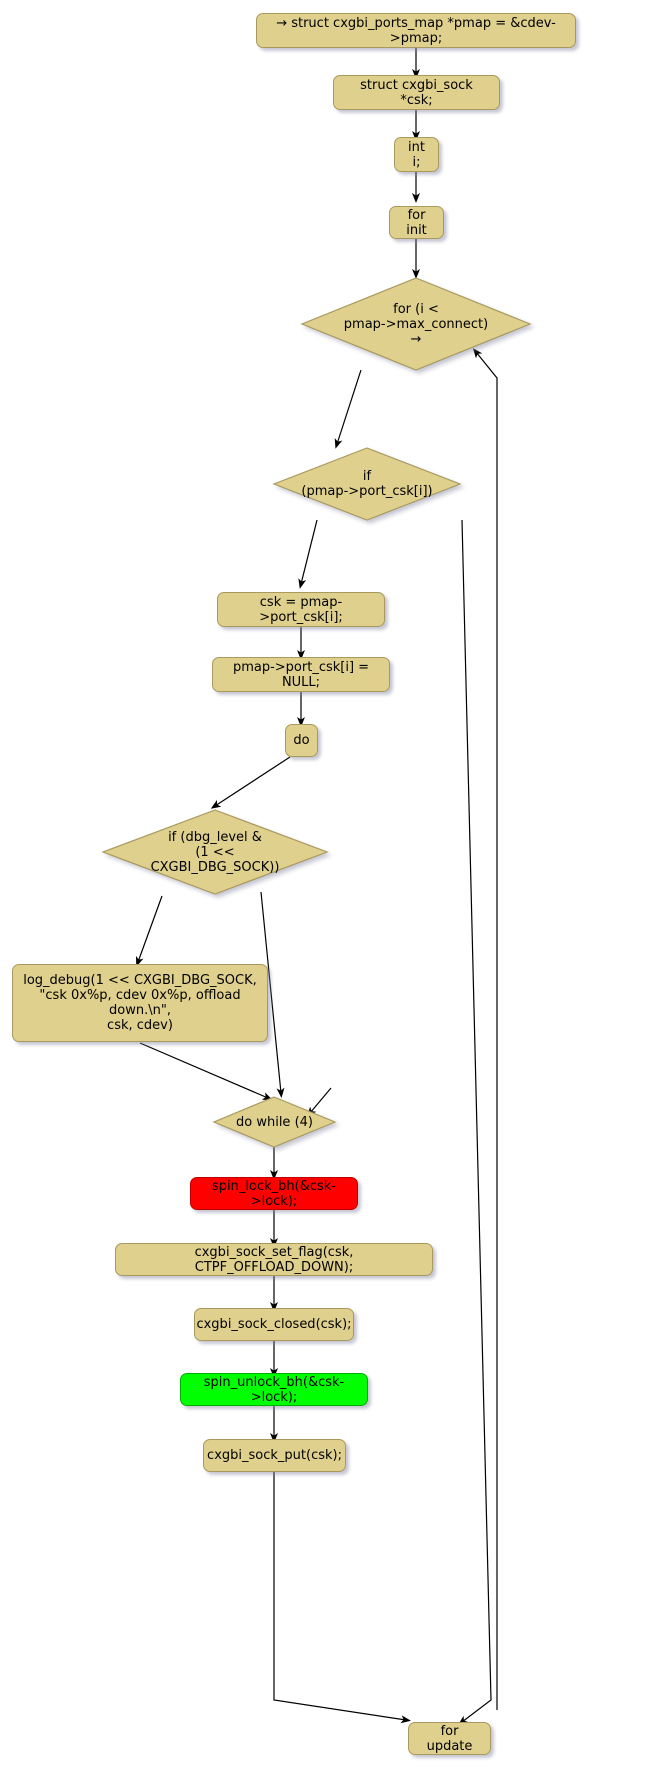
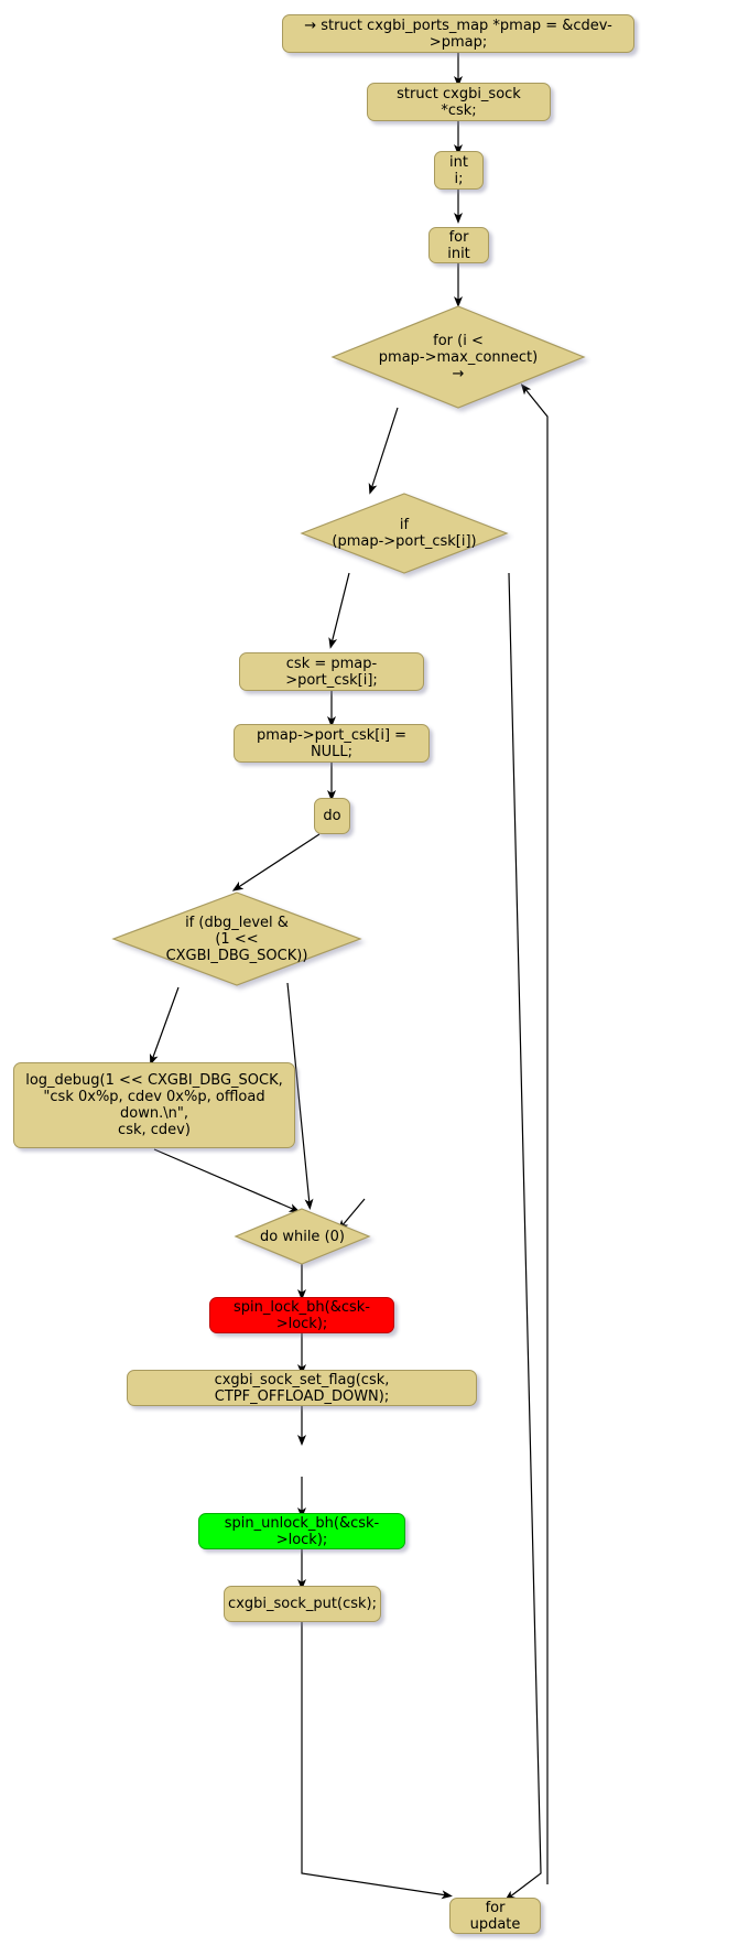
  → struct cxgbi_ports_map *pmap = &cdev->pmap;
  struct cxgbi_sock *csk;
  int i;
  for init
  for (i <
  pmap->max_connect)
  →
  if
  (pmap->port_csk[i])
  csk = pmap->port_csk[i];
  pmap->port_csk[i] = NULL;
  do
  if (dbg_level &
  (1 <<
  CXGBI_DBG_SOCK))
  log_debug(1 << CXGBI_DBG_SOCK,
  "csk 0x%p, cdev 0x%p, offload down.\n",
  csk, cdev)
- do while (4)
+ do while (0)
  spin_lock_bh(&csk->lock);
  cxgbi_sock_set_flag(csk, CTPF_OFFLOAD_DOWN);
- cxgbi_sock_closed(csk);
  spin_unlock_bh(&csk->lock);
  cxgbi_sock_put(csk);
  for update
